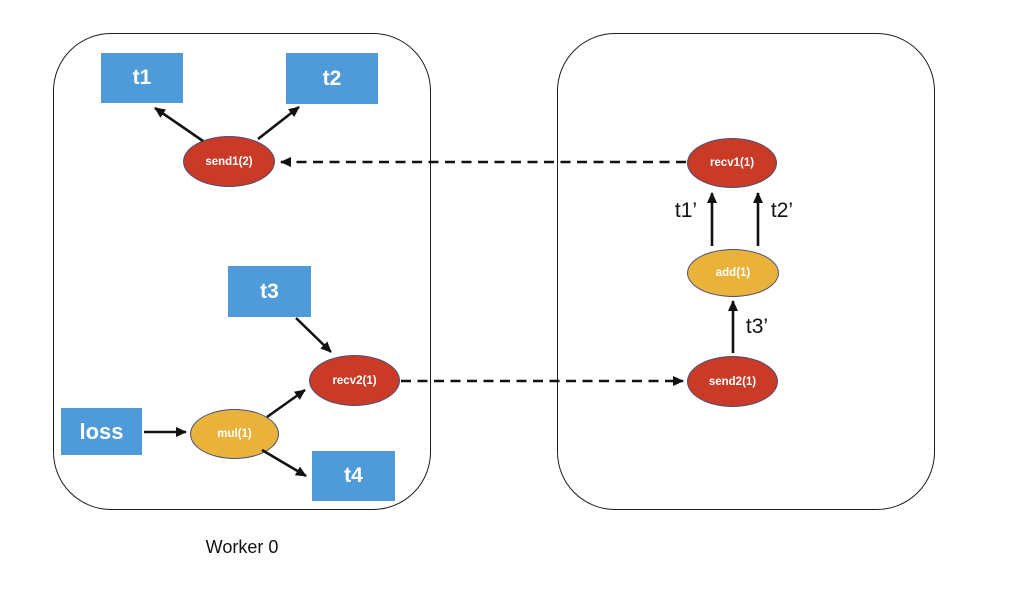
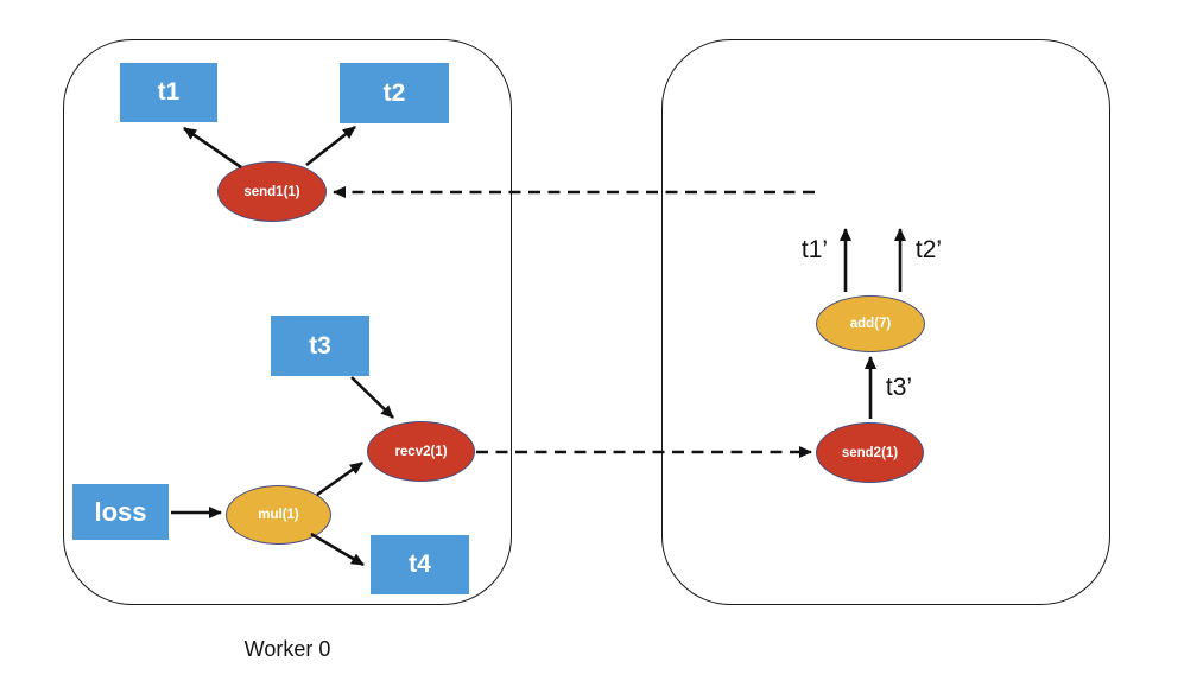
  t1
  t2
  t3
  loss
  t4
- send1(2)
+ send1(1)
  recv2(1)
  mul(1)
- recv1(1)
- add(1)
+ add(7)
  send2(1)
  t1’
  t2’
  t3’
  Worker 0
